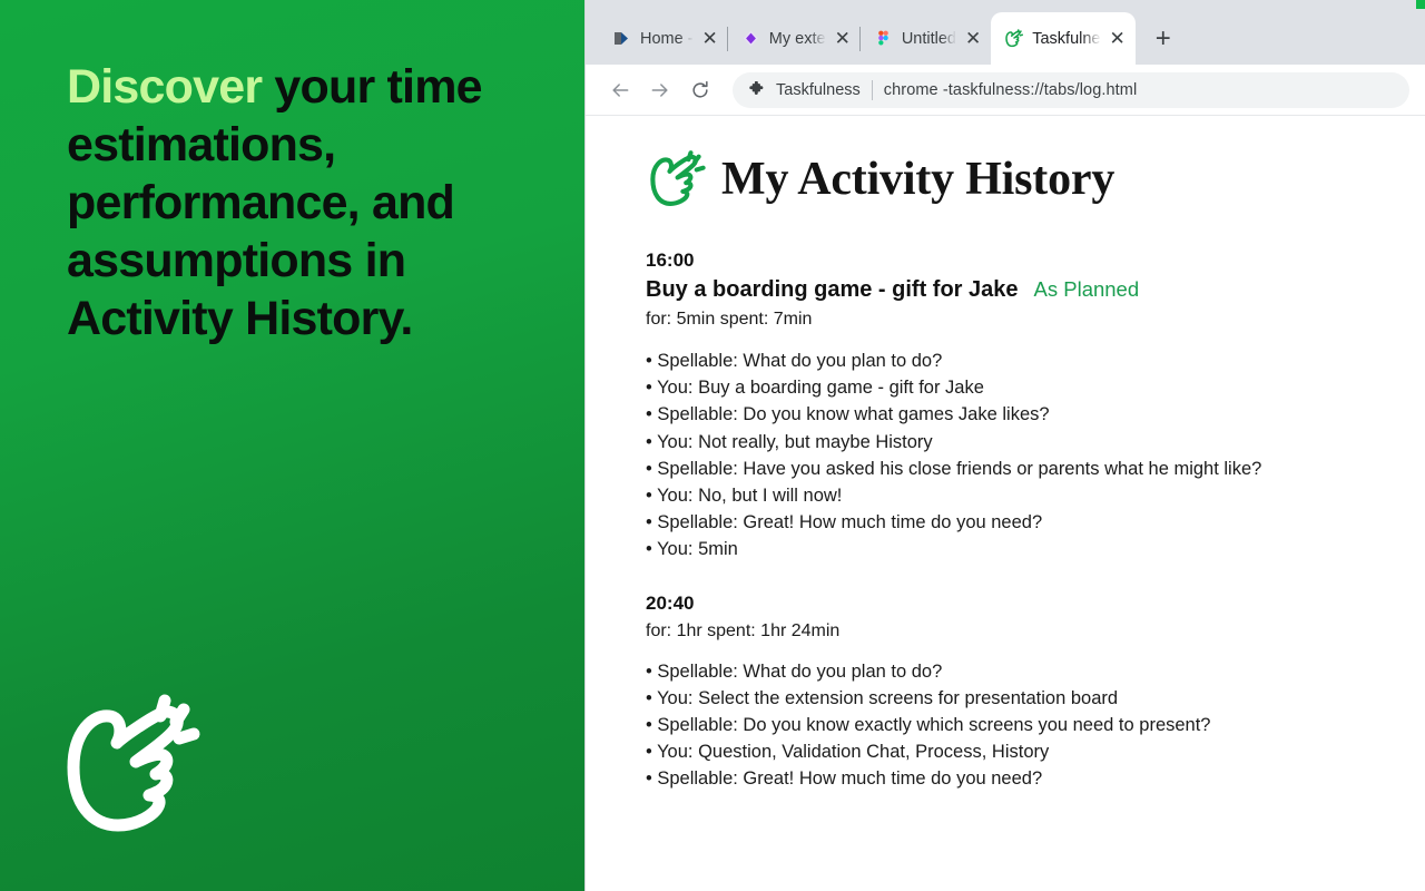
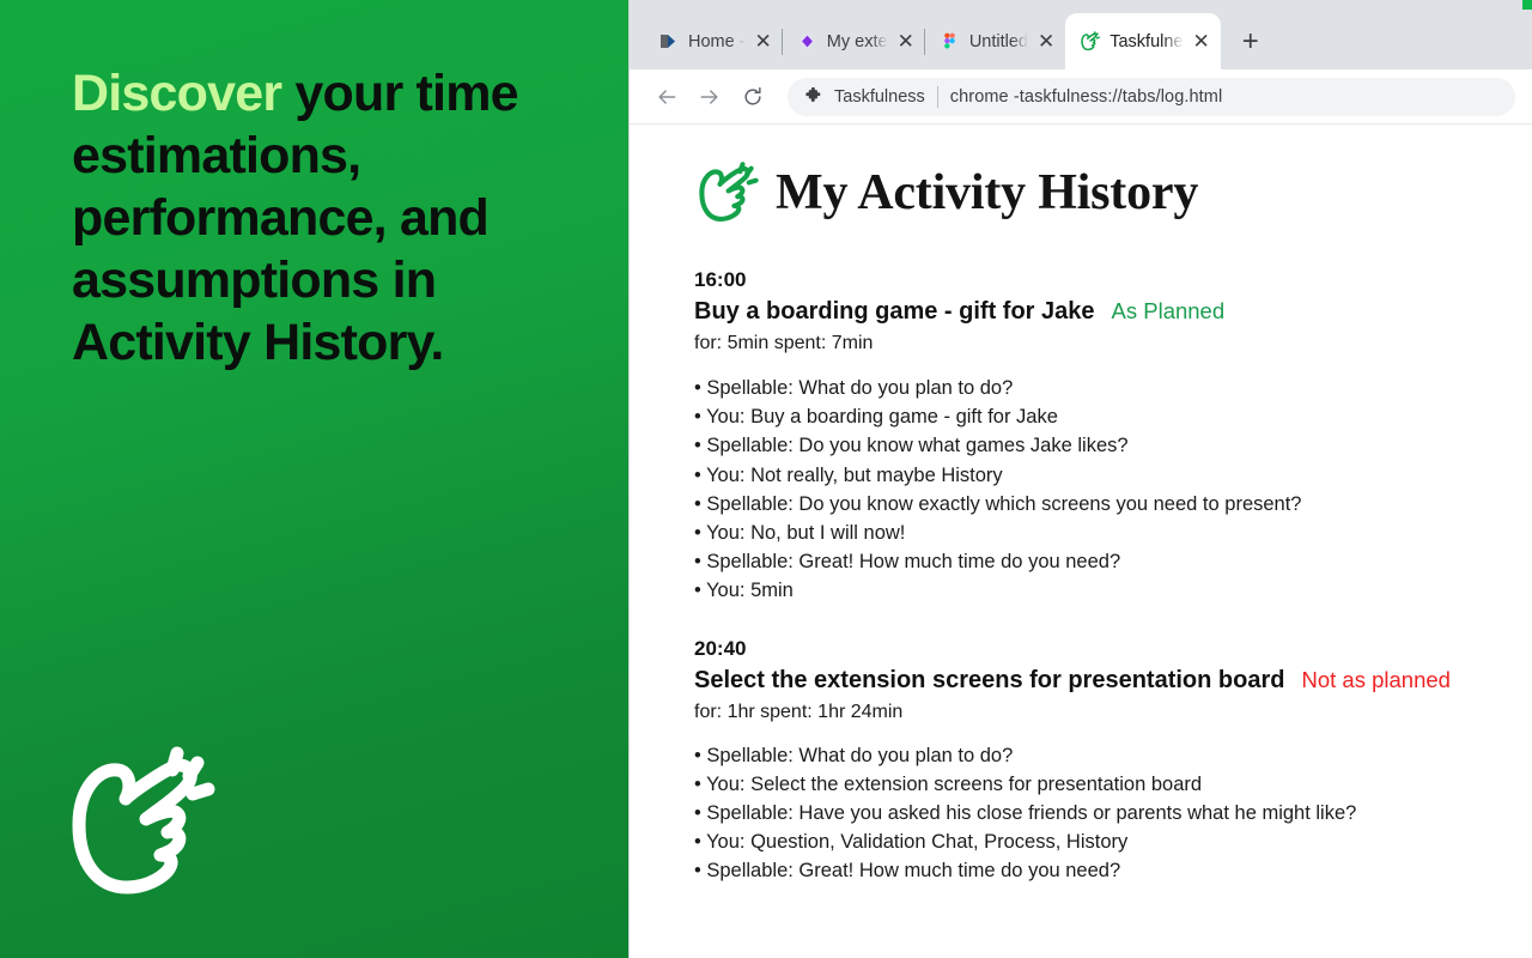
  Discover your time estimations, performance, and assumptions in Activity History.
  Home -
  ✕
  My exte
  ✕
  Untitled
  ✕
  Taskfulne
  ✕
  +
  Taskfulness
  chrome -taskfulness://tabs/log.html
  My Activity History
  16:00
  Buy a boarding game - gift for Jake
  As Planned
  for: 5min spent: 7min
  • Spellable: What do you plan to do?
  • You: Buy a boarding game - gift for Jake
  • Spellable: Do you know what games Jake likes?
  • You: Not really, but maybe History
- • Spellable: Have you asked his close friends or parents what he might like?
+ • Spellable: Do you know exactly which screens you need to present?
  • You: No, but I will now!
  • Spellable: Great! How much time do you need?
  • You: 5min
  20:40
+ Select the extension screens for presentation board
+ Not as planned
  for: 1hr spent: 1hr 24min
  • Spellable: What do you plan to do?
  • You: Select the extension screens for presentation board
- • Spellable: Do you know exactly which screens you need to present?
+ • Spellable: Have you asked his close friends or parents what he might like?
  • You: Question, Validation Chat, Process, History
  • Spellable: Great! How much time do you need?
